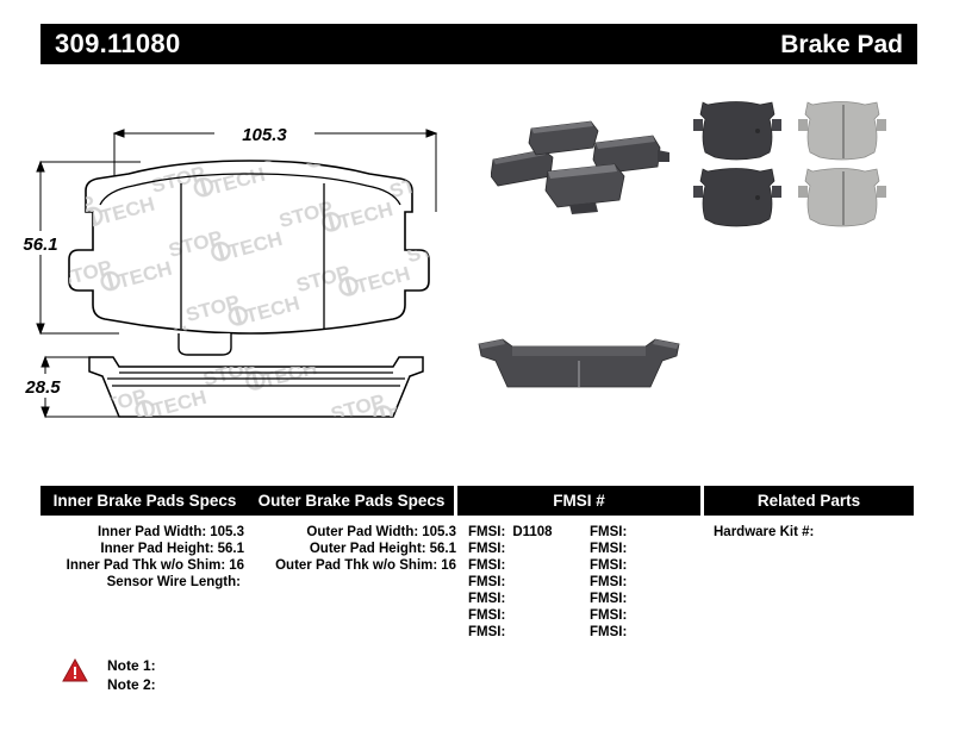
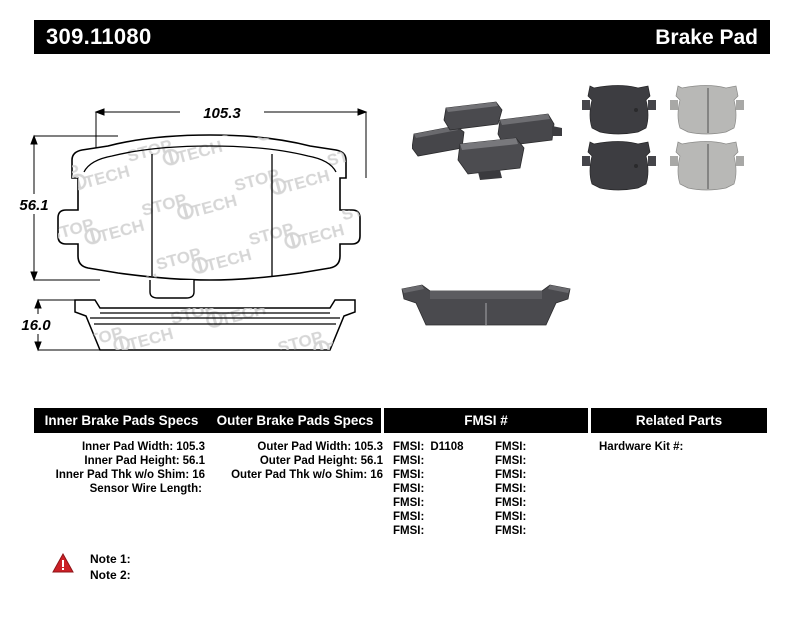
  309.11080
  Brake Pad
  105.3
  56.1
- 28.5
+ 16.0
  Inner Brake Pads Specs
  Outer Brake Pads Specs
  FMSI #
  Related Parts
  Inner Pad Width: 105.3
  Inner Pad Height: 56.1
  Inner Pad Thk w/o Shim: 16
  Sensor Wire Length:
  Outer Pad Width: 105.3
  Outer Pad Height: 56.1
  Outer Pad Thk w/o Shim: 16
  FMSI: D1108
  FMSI:
  FMSI:
  FMSI:
  FMSI:
  FMSI:
  FMSI:
  FMSI:
  FMSI:
  FMSI:
  FMSI:
  FMSI:
  FMSI:
  FMSI:
  Hardware Kit #:
  Note 1:
  Note 2:
